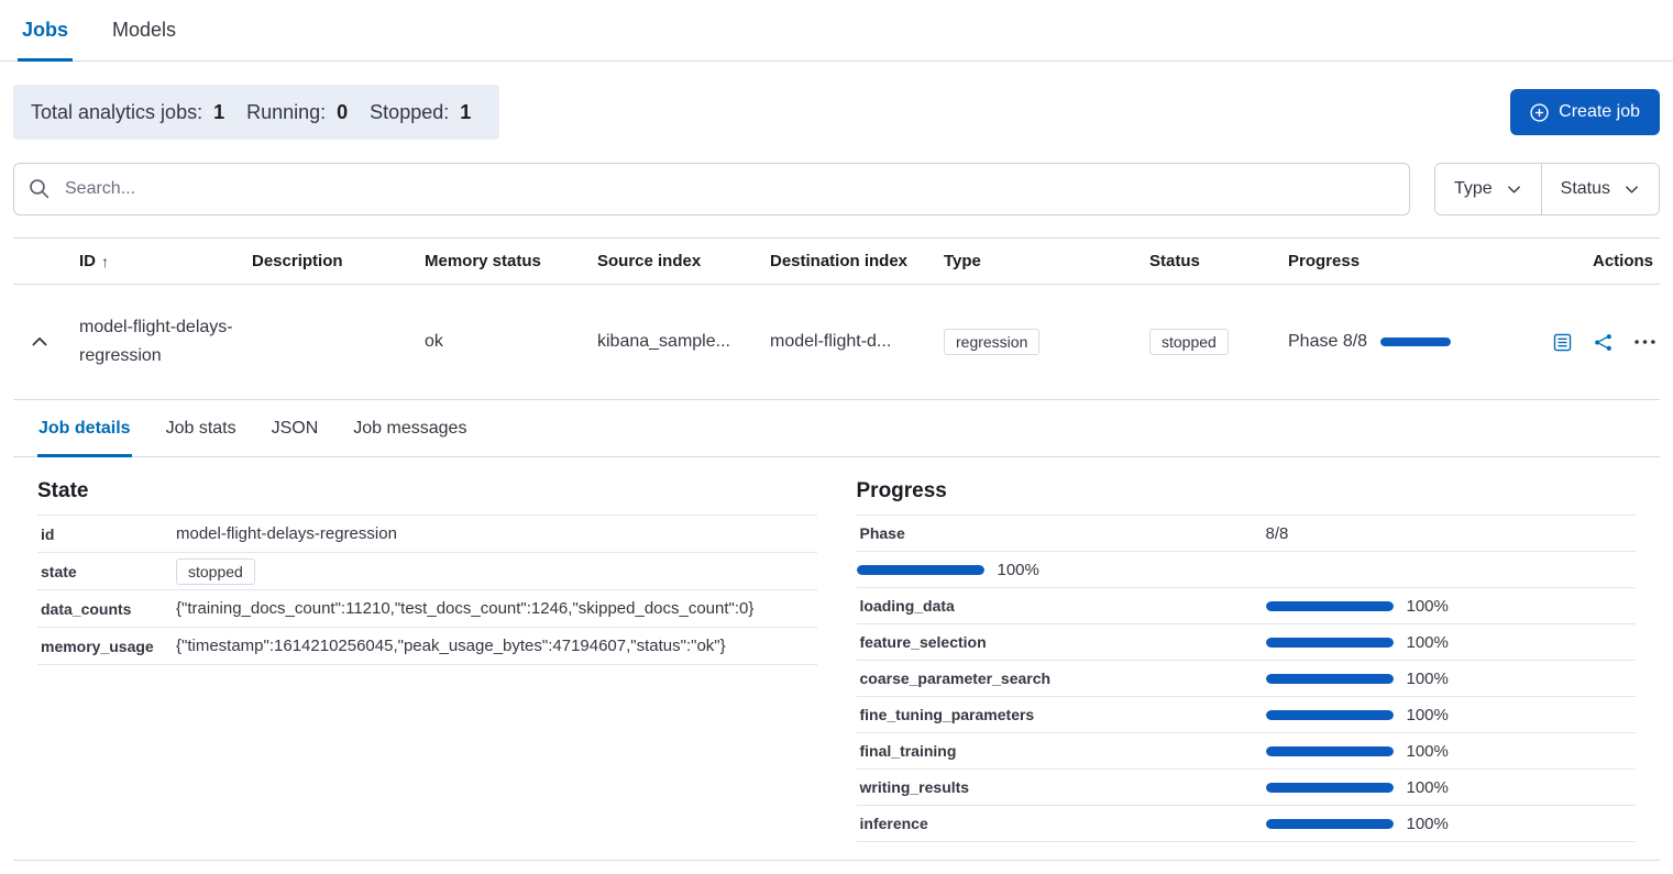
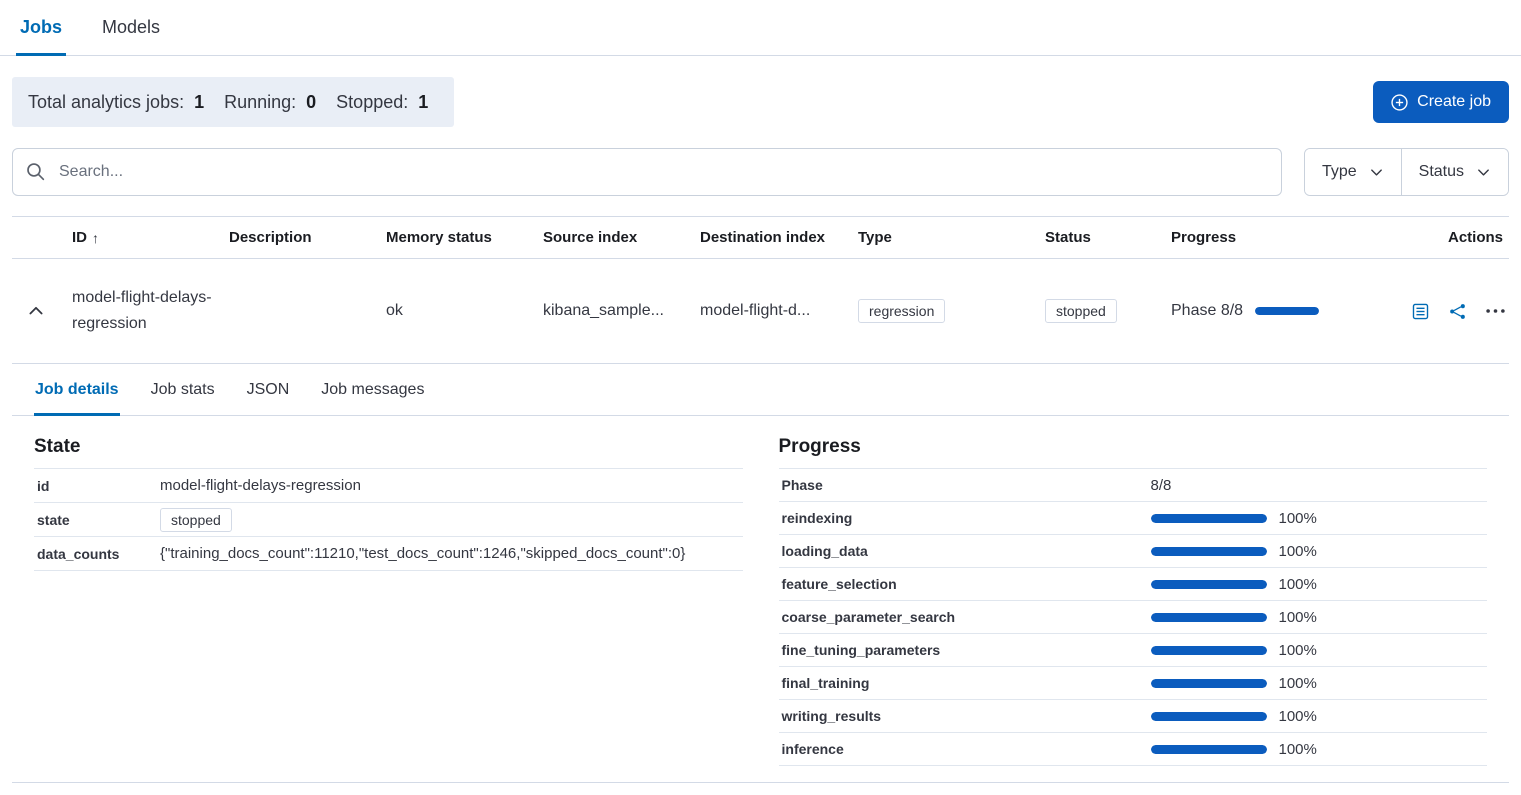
  Jobs
  Models
  Total analytics jobs:
  1
  Running:
  0
  Stopped:
  1
  Create job
  Search...
  Type
  Status
  ID
  ↑
  Description
  Memory status
  Source index
  Destination index
  Type
  Status
  Progress
  Actions
  model-flight-delays-regression
  ok
  kibana_sample...
  model-flight-d...
  regression
  stopped
  Phase 8/8
  Job details
  Job stats
  JSON
  Job messages
  State
  id
  model-flight-delays-regression
  state
  stopped
  data_counts
  {"training_docs_count":11210,"test_docs_count":1246,"skipped_docs_count":0}
- memory_usage
- {"timestamp":1614210256045,"peak_usage_bytes":47194607,"status":"ok"}
  Progress
  Phase
  8/8
+ reindexing
  100%
  loading_data
  100%
  feature_selection
  100%
  coarse_parameter_search
  100%
  fine_tuning_parameters
  100%
  final_training
  100%
  writing_results
  100%
  inference
  100%
